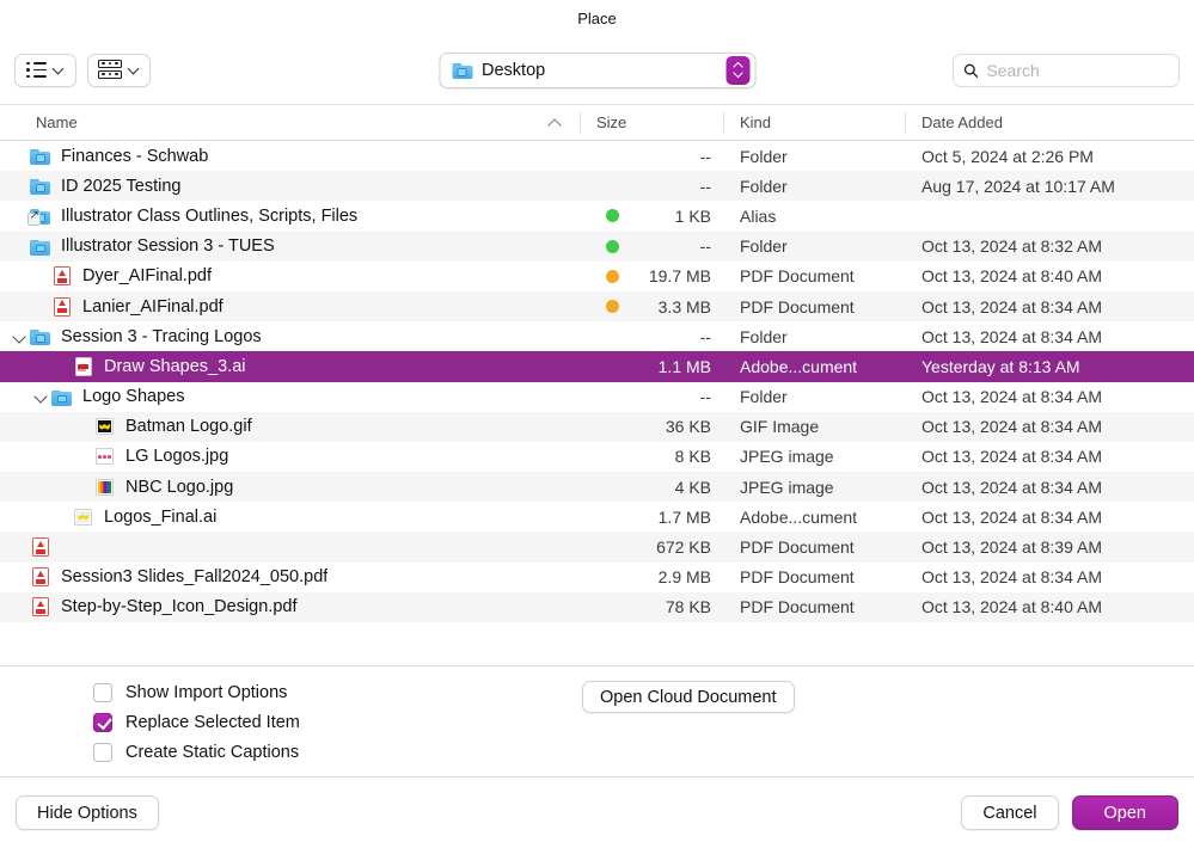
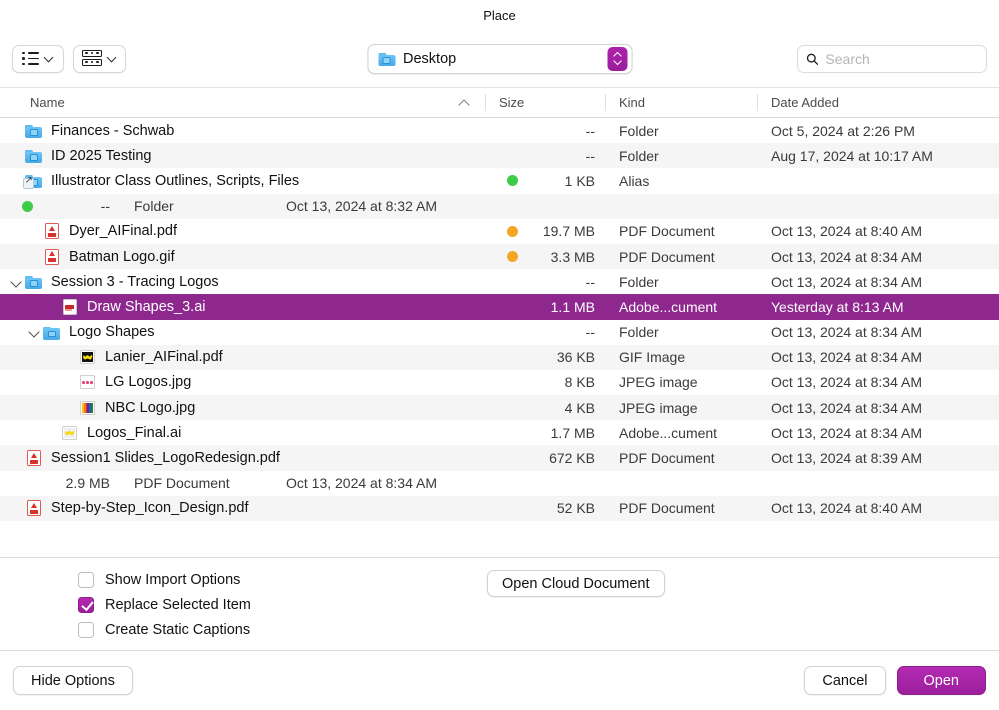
  Place
  Desktop
  Search
  Name
  Size
  Kind
  Date Added
  Finances - Schwab
  --
  Folder
  Oct 5, 2024 at 2:26 PM
  ID 2025 Testing
  --
  Folder
  Aug 17, 2024 at 10:17 AM
  Illustrator Class Outlines, Scripts, Files
  1 KB
  Alias
- Illustrator Session 3 - TUES
  --
  Folder
  Oct 13, 2024 at 8:32 AM
  Dyer_AIFinal.pdf
  19.7 MB
  PDF Document
  Oct 13, 2024 at 8:40 AM
- Lanier_AIFinal.pdf
+ Batman Logo.gif
  3.3 MB
  PDF Document
  Oct 13, 2024 at 8:34 AM
  Session 3 - Tracing Logos
  --
  Folder
  Oct 13, 2024 at 8:34 AM
  Draw Shapes_3.ai
  1.1 MB
  Adobe...cument
  Yesterday at 8:13 AM
  Logo Shapes
  --
  Folder
  Oct 13, 2024 at 8:34 AM
- Batman Logo.gif
+ Lanier_AIFinal.pdf
  36 KB
  GIF Image
  Oct 13, 2024 at 8:34 AM
  LG Logos.jpg
  8 KB
  JPEG image
  Oct 13, 2024 at 8:34 AM
  NBC Logo.jpg
  4 KB
  JPEG image
  Oct 13, 2024 at 8:34 AM
  Logos_Final.ai
  1.7 MB
  Adobe...cument
  Oct 13, 2024 at 8:34 AM
+ Session1 Slides_LogoRedesign.pdf
  672 KB
  PDF Document
  Oct 13, 2024 at 8:39 AM
- Session3 Slides_Fall2024_050.pdf
  2.9 MB
  PDF Document
  Oct 13, 2024 at 8:34 AM
  Step-by-Step_Icon_Design.pdf
- 78 KB
+ 52 KB
  PDF Document
  Oct 13, 2024 at 8:40 AM
  Show Import Options
  Replace Selected Item
  Create Static Captions
  Open Cloud Document
  Hide Options
  Cancel
  Open
